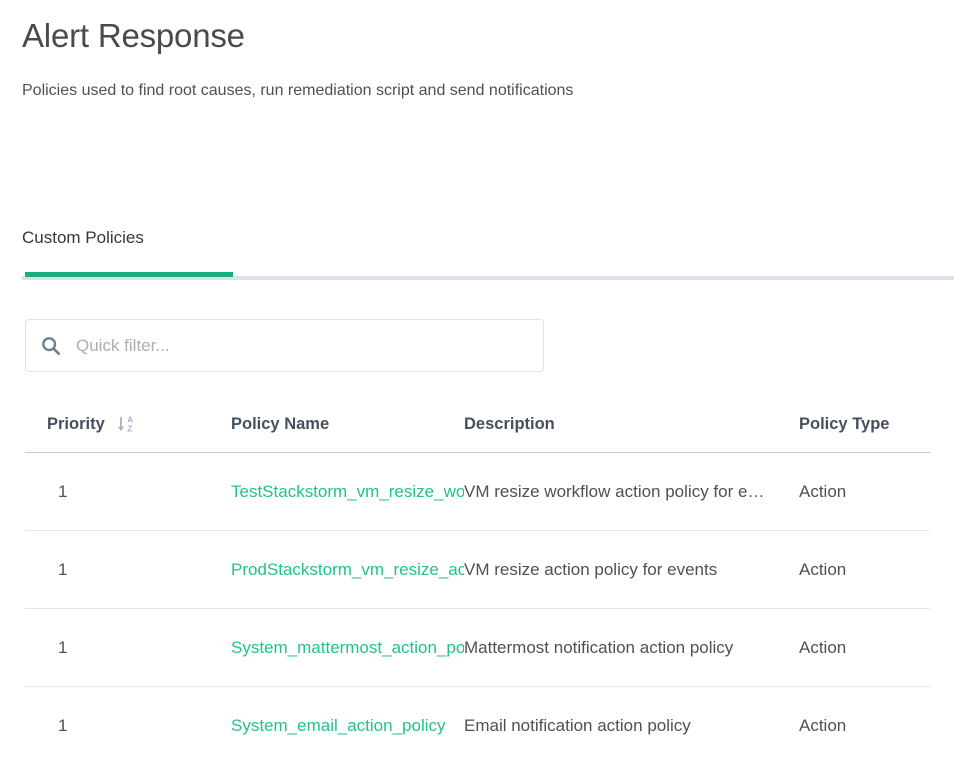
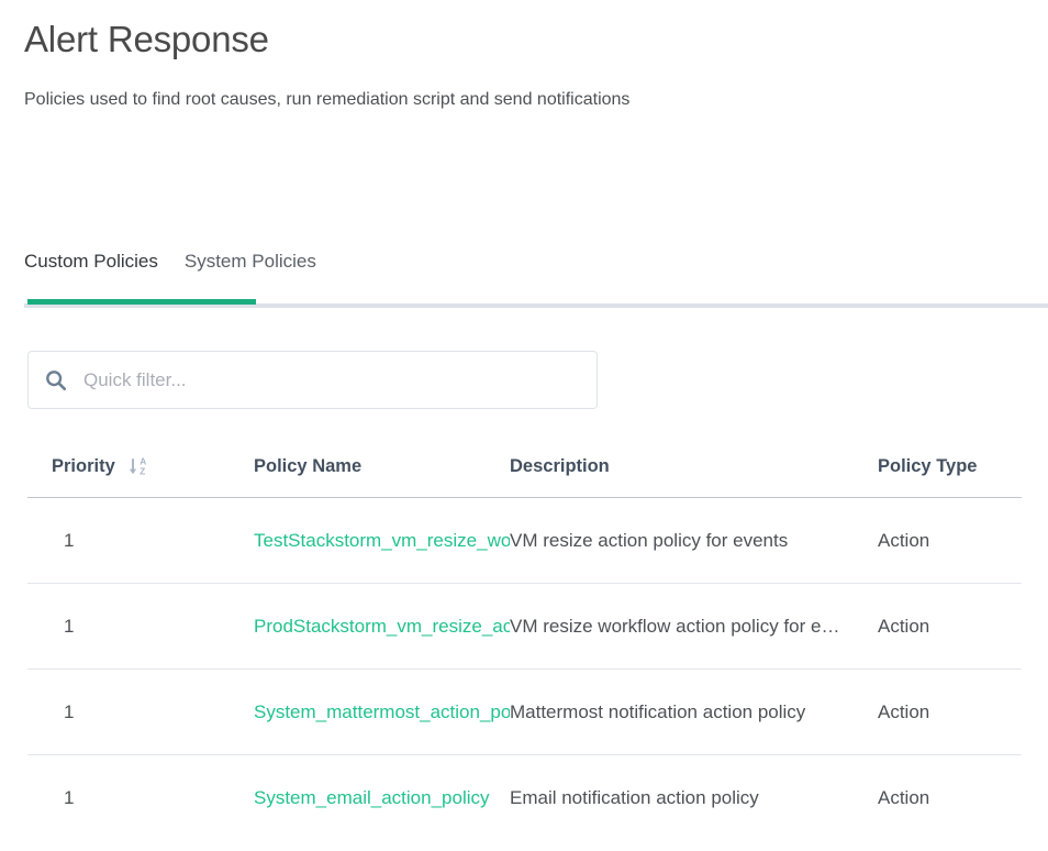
  Alert Response
  Policies used to find root causes, run remediation script and send notifications
  Custom Policies
+ System Policies
  Quick filter...
  Priority
  A
  Z
  Policy Name
  Description
  Policy Type
  1
- VM resize workflow action policy for events
+ VM resize action policy for events
  Action
  1
  ProdStackstorm_vm_resize_ac
- VM resize action policy for events
+ VM resize workflow action policy for events
  Action
  1
  System_mattermost_action_po
  Mattermost notification action policy
  Action
  1
  System_email_action_policy
  Email notification action policy
  Action
